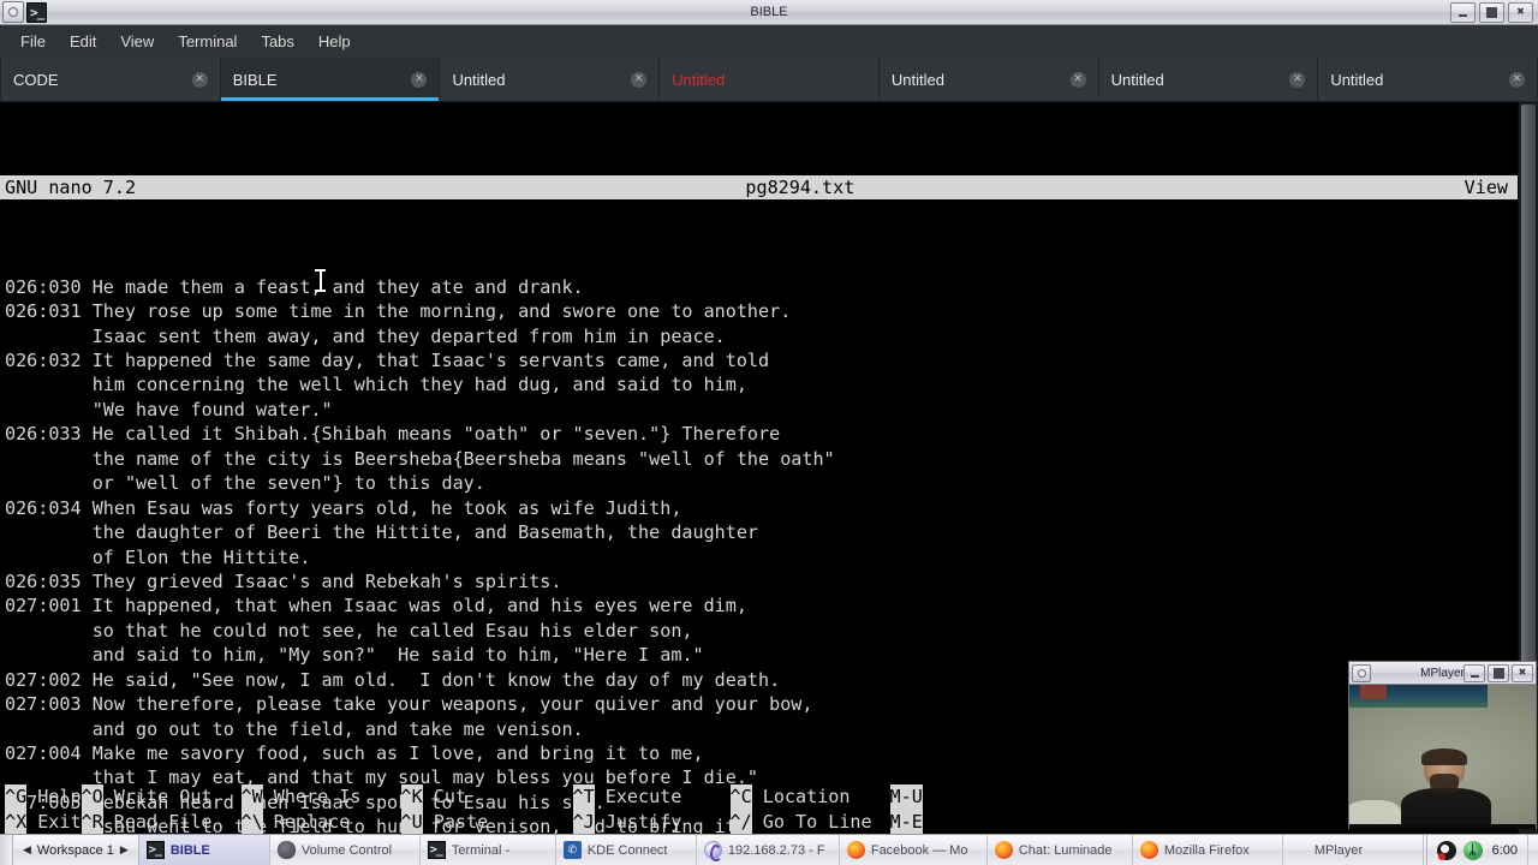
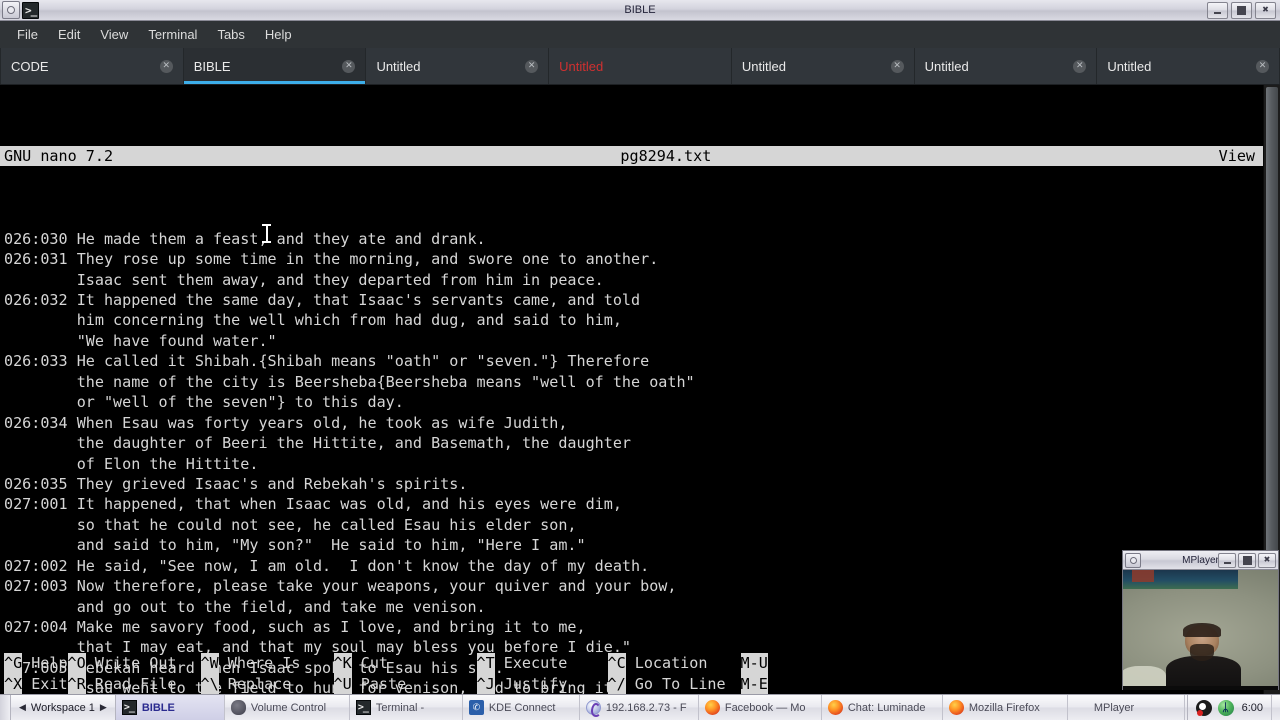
  >_
  BIBLE
  File
  Edit
  View
  Terminal
  Tabs
  Help
  CODE
  ✕
  BIBLE
  ✕
  Untitled
  ✕
  Untitled
  Untitled
  ✕
  Untitled
  ✕
  Untitled
  ✕
  GNU nano 7.2
  pg8294.txt
  View
  026:030 He made them a feast and they ate and drank.
  026:031 They rose up some time in the morning, and swore one to another.
  Isaac sent them away, and they departed from him in peace.
  026:032 It happened the same day, that Isaac's servants came, and told
- him concerning the well which they had dug, and said to him,
+ him concerning the well which from had dug, and said to him,
  "We have found water."
  026:033 He called it Shibah.{Shibah means "oath" or "seven."} Therefore
  the name of the city is Beersheba{Beersheba means "well of the oath"
  or "well of the seven"} to this day.
  026:034 When Esau was forty years old, he took as wife Judith,
  the daughter of Beeri the Hittite, and Basemath, the daughter
  of Elon the Hittite.
  026:035 They grieved Isaac's and Rebekah's spirits.
  027:001 It happened, that when Isaac was old, and his eyes were dim,
  so that he could not see, he called Esau his elder son,
  and said to him, "My son?" He said to him, "Here I am."
  027:002 He said, "See now, I am old. I don't know the day of my death.
  027:003 Now therefore, please take your weapons, your quiver and your bow,
  and go out to the field, and take me venison.
  027:004 Make me savory food, such as I love, and bring it to me,
  that I may eat, and that my soul may bless you before I die."
  7:005ebekah hearden Isaac spo to Esau his s.
  sau went to t field to hu for venison,d to bring i
  ^G
  Help
  ^O
  Write Out
  ^W
  Where Is
  ^K
  Cut
  ^T
  Execute
  ^C
  Location
  M-U
  ^X
  Exit
  ^R
  Read File
  ^\
  Replace
  ^U
  Paste
  ^J
  Justify
  ^/
  Go To Line
  M-E
  MPlaye
  ◀
  Workspace 1
  ▶
  >_
  BIBLE
  Volume Control
  >_
  Terminal -
  ✆
  KDE Connect
  192.168.2.73 - F
  Facebook — Mo
  Chat: Luminade
  Mozilla Firefox
  MPlayer
  ᛦ
  6:00
